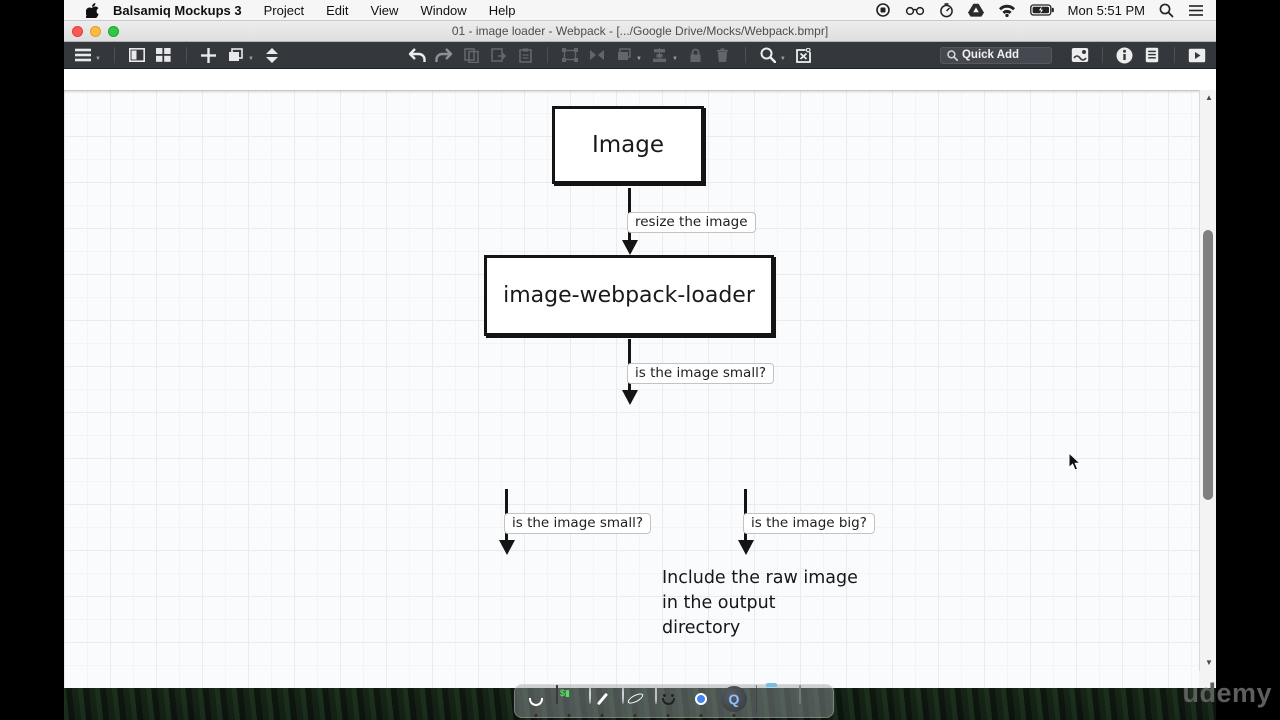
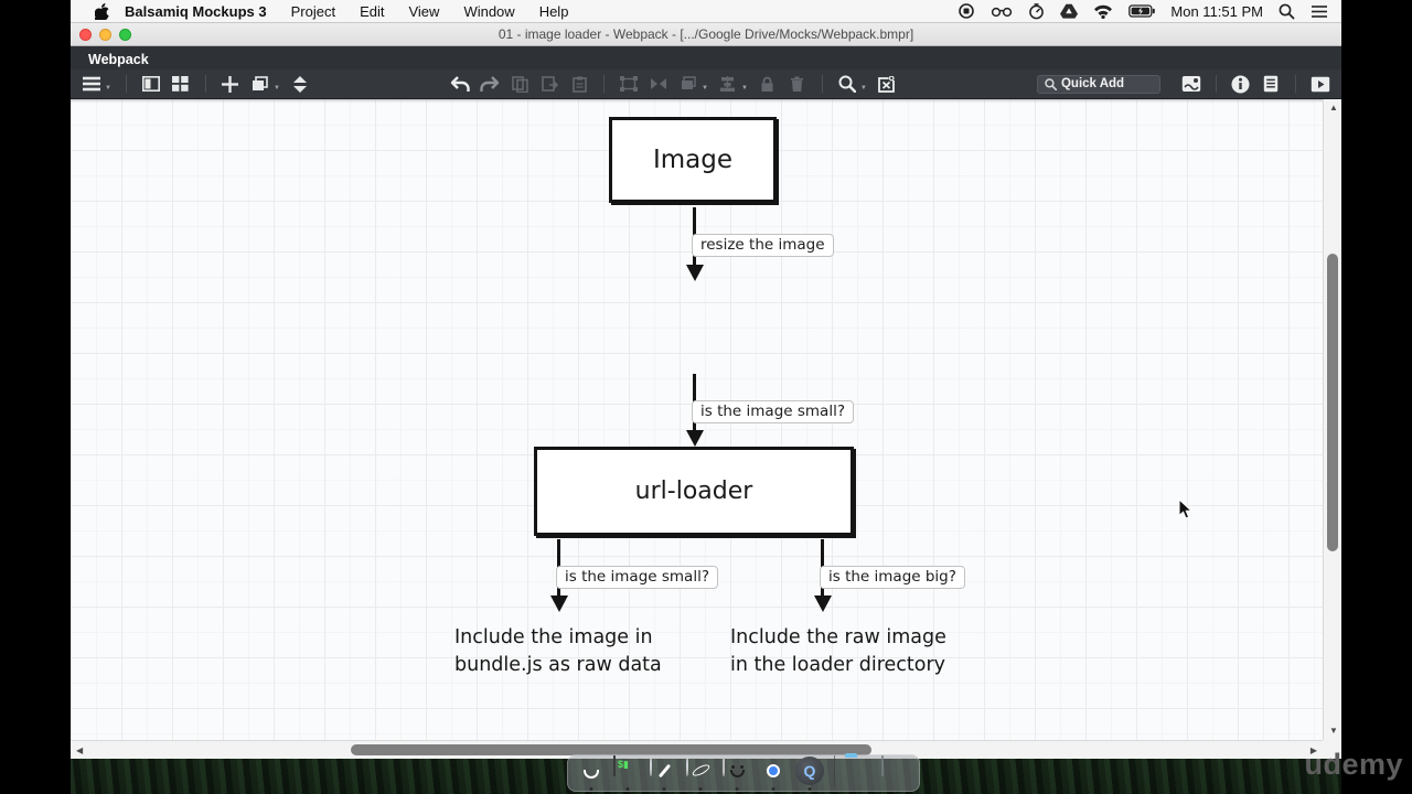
  Balsamiq Mockups 3
  Project
  Edit
  View
  Window
  Help
- Mon 5:51 PM
+ Mon 11:51 PM
  01 - image loader - Webpack - [.../Google Drive/Mocks/Webpack.bmpr]
+ Webpack
  Quick Add
  Image
  resize the image
- image-webpack-loader
  is the image small?
+ url-loader
  is the image small?
  is the image big?
+ Include the image in bundle.js as raw data
- Include the raw image in the output directory
+ Include the raw image in the loader directory
  ▲
  ▼
+ ◀
+ ▶
  $▮
  Q
  udemy
